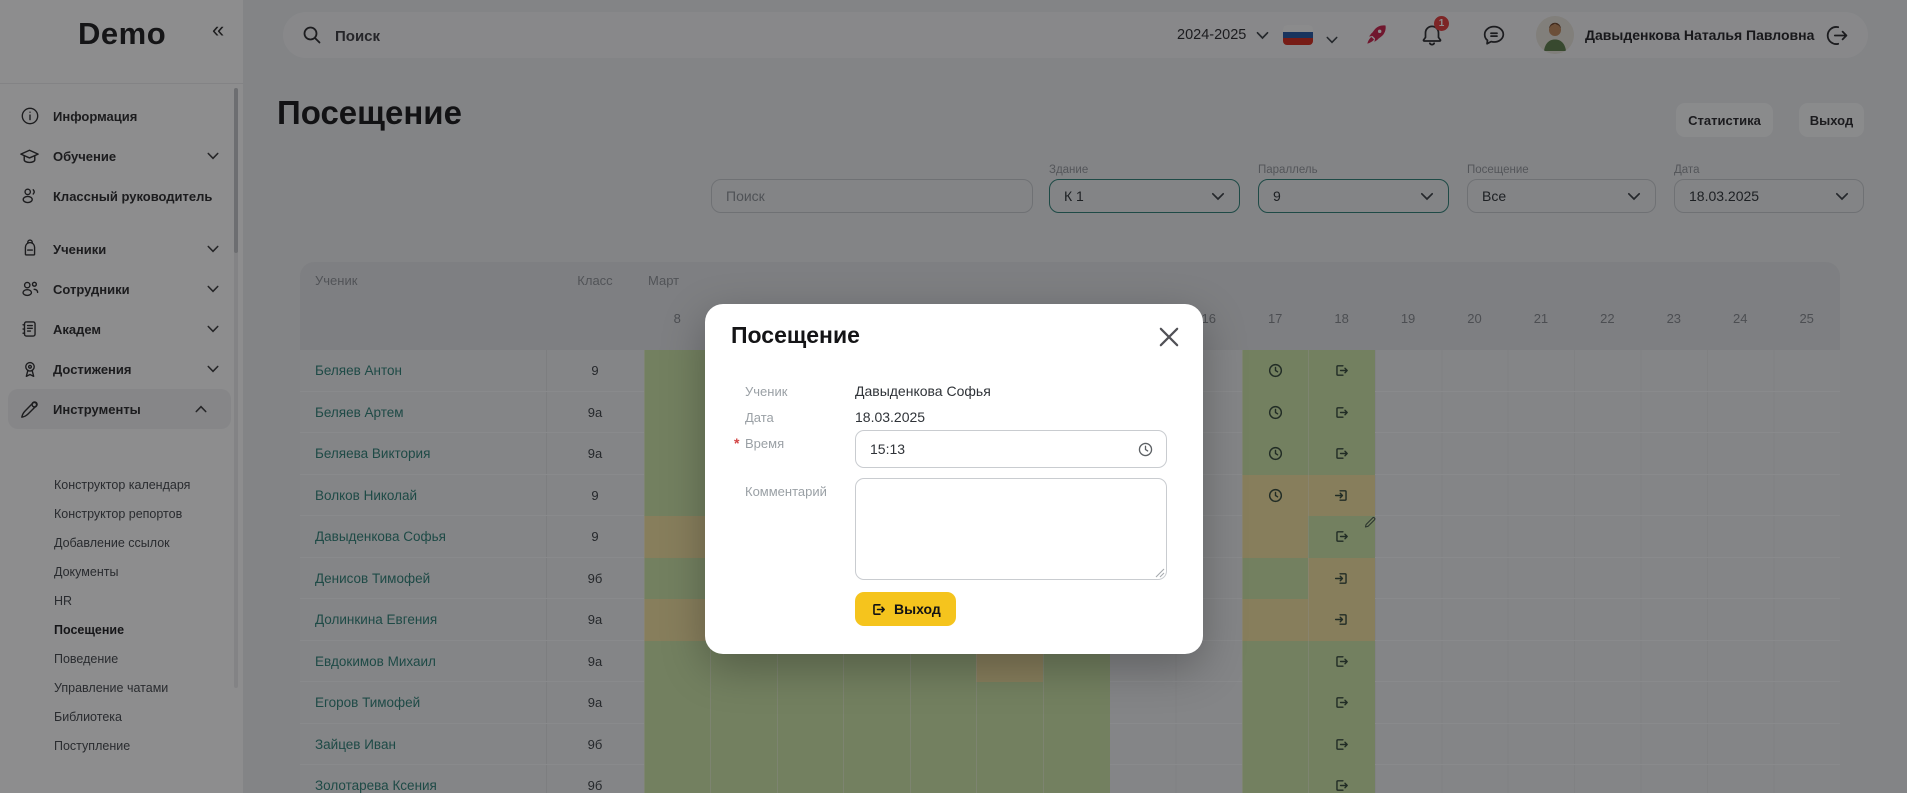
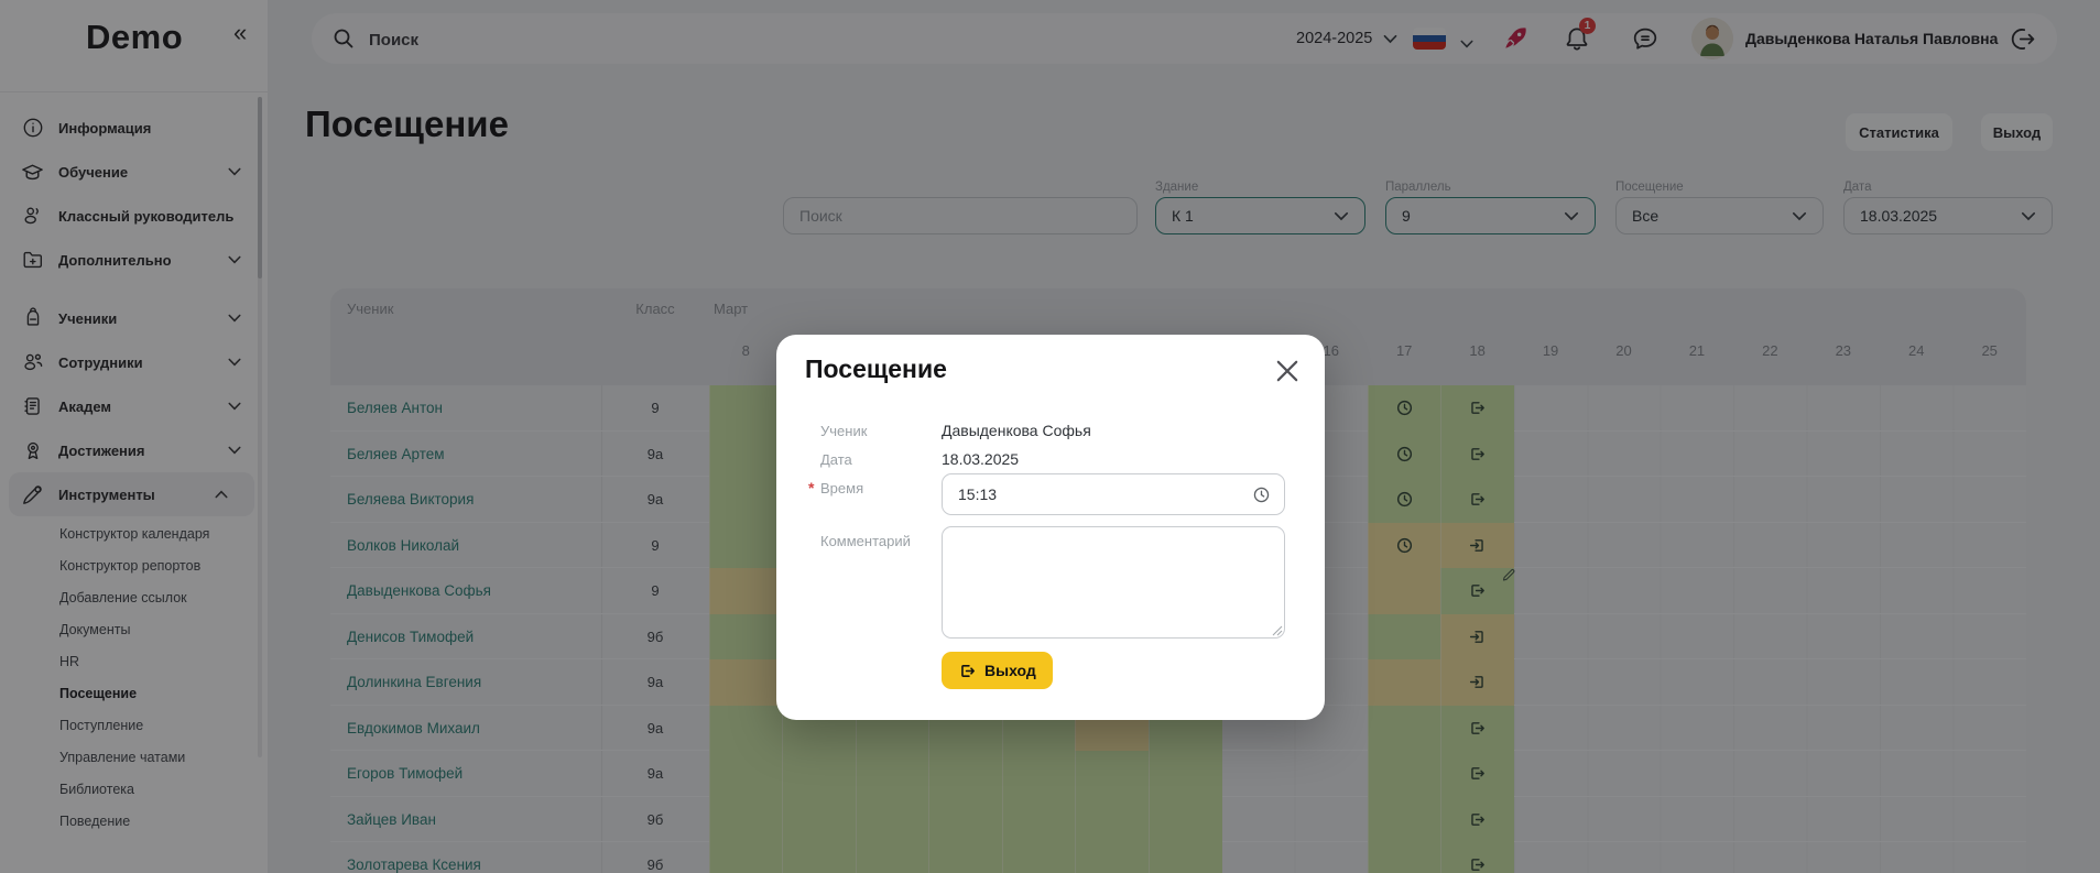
  Demo
  «
  Информация
  Обучение
  Классный руководитель
+ Дополнительно
  Ученики
  Сотрудники
  Академ
  Достижения
  Инструменты
  Конструктор календаря
  Конструктор репортов
  Добавление ссылок
  Документы
  HR
  Посещение
- Поведение
+ Поступление
  Управление чатами
  Библиотека
- Поступление
+ Поведение
  Поиск
  2024-2025
  1
  Давыденкова Наталья Павловна
  Посещение
  Статистика
  Выход
  Поиск
  Здание
  К 1
  Параллель
  9
  Посещение
  Все
  Дата
  18.03.2025
  Ученик
  Класс
  Март
  8
  16
  17
  18
  19
  20
  21
  22
  23
  24
  25
  Беляев Антон
  9
  Беляев Артем
  9а
  Беляева Виктория
  9а
  Волков Николай
  9
  Давыденкова Софья
  9
  Денисов Тимофей
  9б
  Долинкина Евгения
  9а
  Евдокимов Михаил
  9а
  Егоров Тимофей
  9а
  Зайцев Иван
  9б
  Золотарева Ксения
  9б
  Посещение
  Ученик
  Давыденкова Софья
  Дата
  18.03.2025
  *
  Время
  15:13
  Комментарий
  Выход
